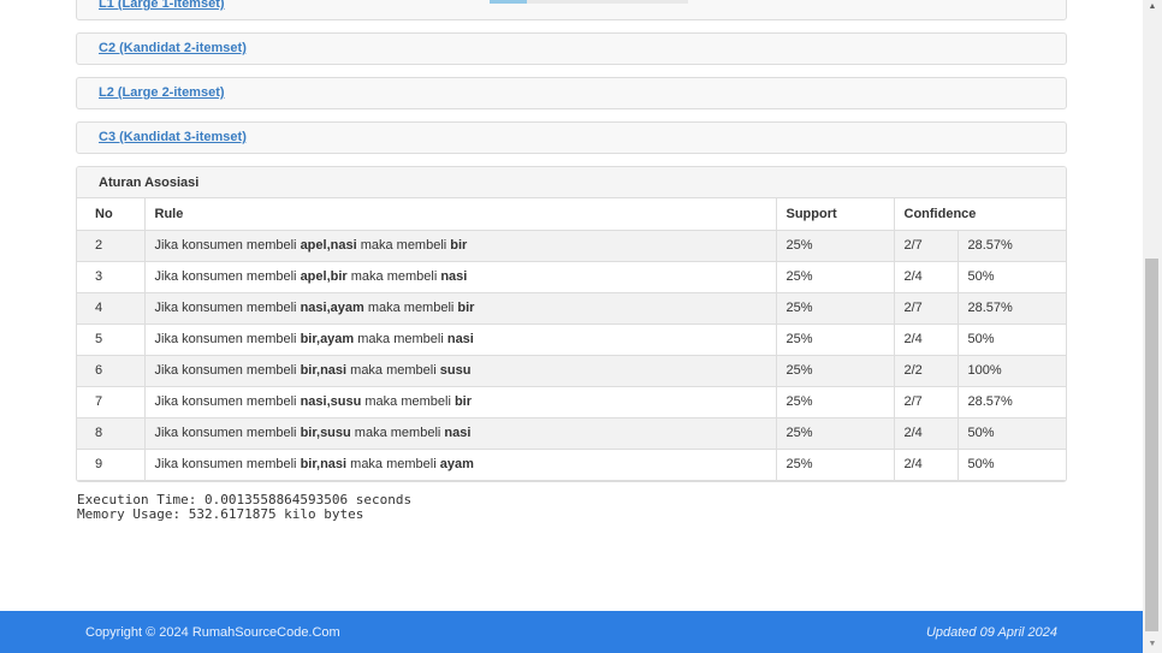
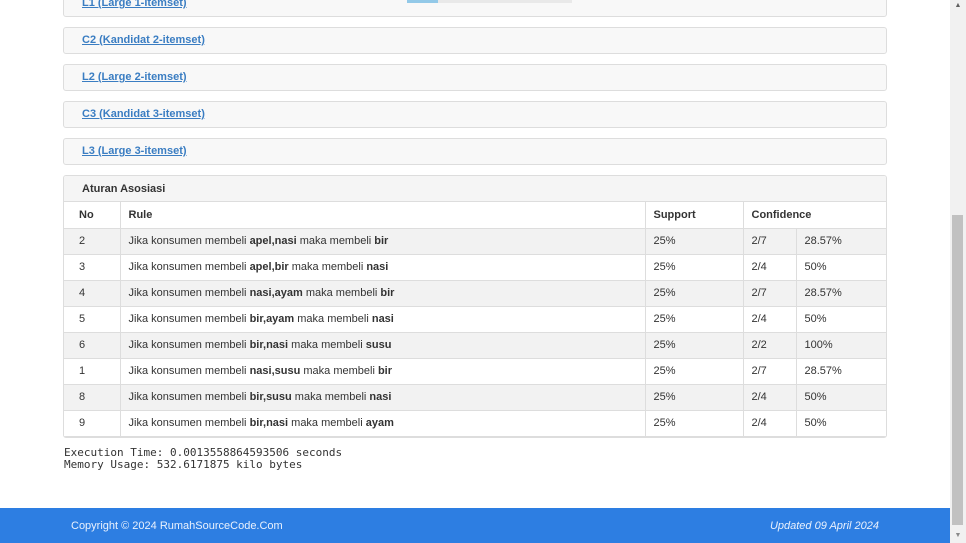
  L1 (Large 1-itemset)
  C2 (Kandidat 2-itemset)
  L2 (Large 2-itemset)
  C3 (Kandidat 3-itemset)
+ L3 (Large 3-itemset)
  Aturan Asosiasi
  No	Rule	Support	Confidence
  2	Jika konsumen membeli apel,nasi maka membeli bir	25%	2/7	28.57%
  3	Jika konsumen membeli apel,bir maka membeli nasi	25%	2/4	50%
  4	Jika konsumen membeli nasi,ayam maka membeli bir	25%	2/7	28.57%
  5	Jika konsumen membeli bir,ayam maka membeli nasi	25%	2/4	50%
  6	Jika konsumen membeli bir,nasi maka membeli susu	25%	2/2	100%
- 7	Jika konsumen membeli nasi,susu maka membeli bir	25%	2/7	28.57%
+ 1	Jika konsumen membeli nasi,susu maka membeli bir	25%	2/7	28.57%
  8	Jika konsumen membeli bir,susu maka membeli nasi	25%	2/4	50%
  9	Jika konsumen membeli bir,nasi maka membeli ayam	25%	2/4	50%
  Execution Time: 0.0013558864593506 seconds
  Memory Usage: 532.6171875 kilo bytes
  Copyright © 2024 RumahSourceCode.Com
  Updated 09 April 2024
